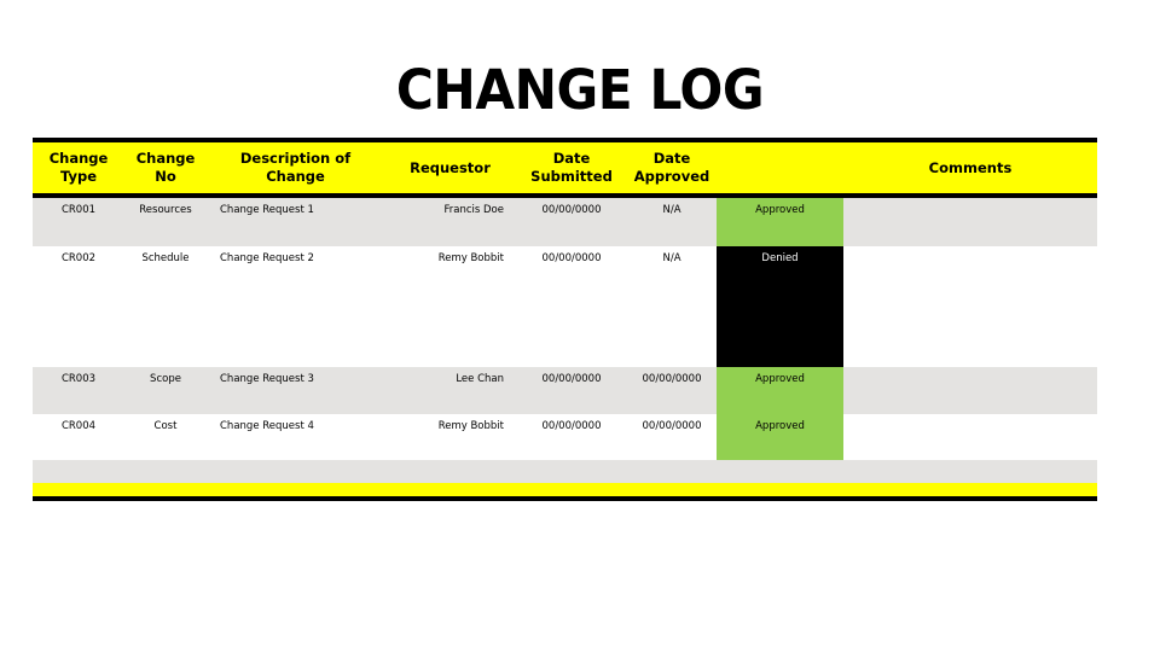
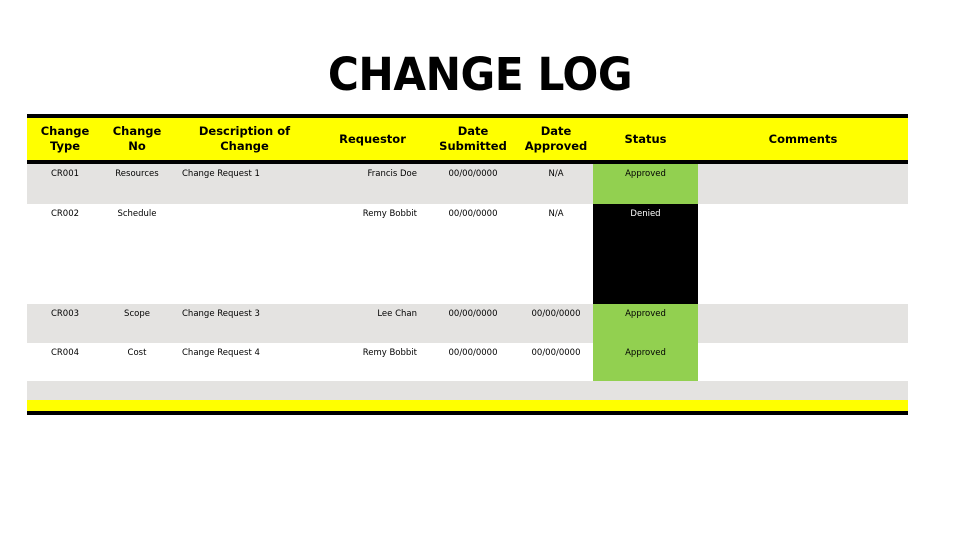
  CHANGE LOG
  Change
  Type
  Change
  No
  Description of
  Change
  Requestor
  Date
  Submitted
  Date
  Approved
+ Status
  Comments
  CR001
  Resources
  Change Request 1
  Francis Doe
  00/00/0000
  N/A
  Approved
  CR002
  Schedule
- Change Request 2
  Remy Bobbit
  00/00/0000
  N/A
  Denied
  CR003
  Scope
  Change Request 3
  Lee Chan
  00/00/0000
  00/00/0000
  Approved
  CR004
  Cost
  Change Request 4
  Remy Bobbit
  00/00/0000
  00/00/0000
  Approved
